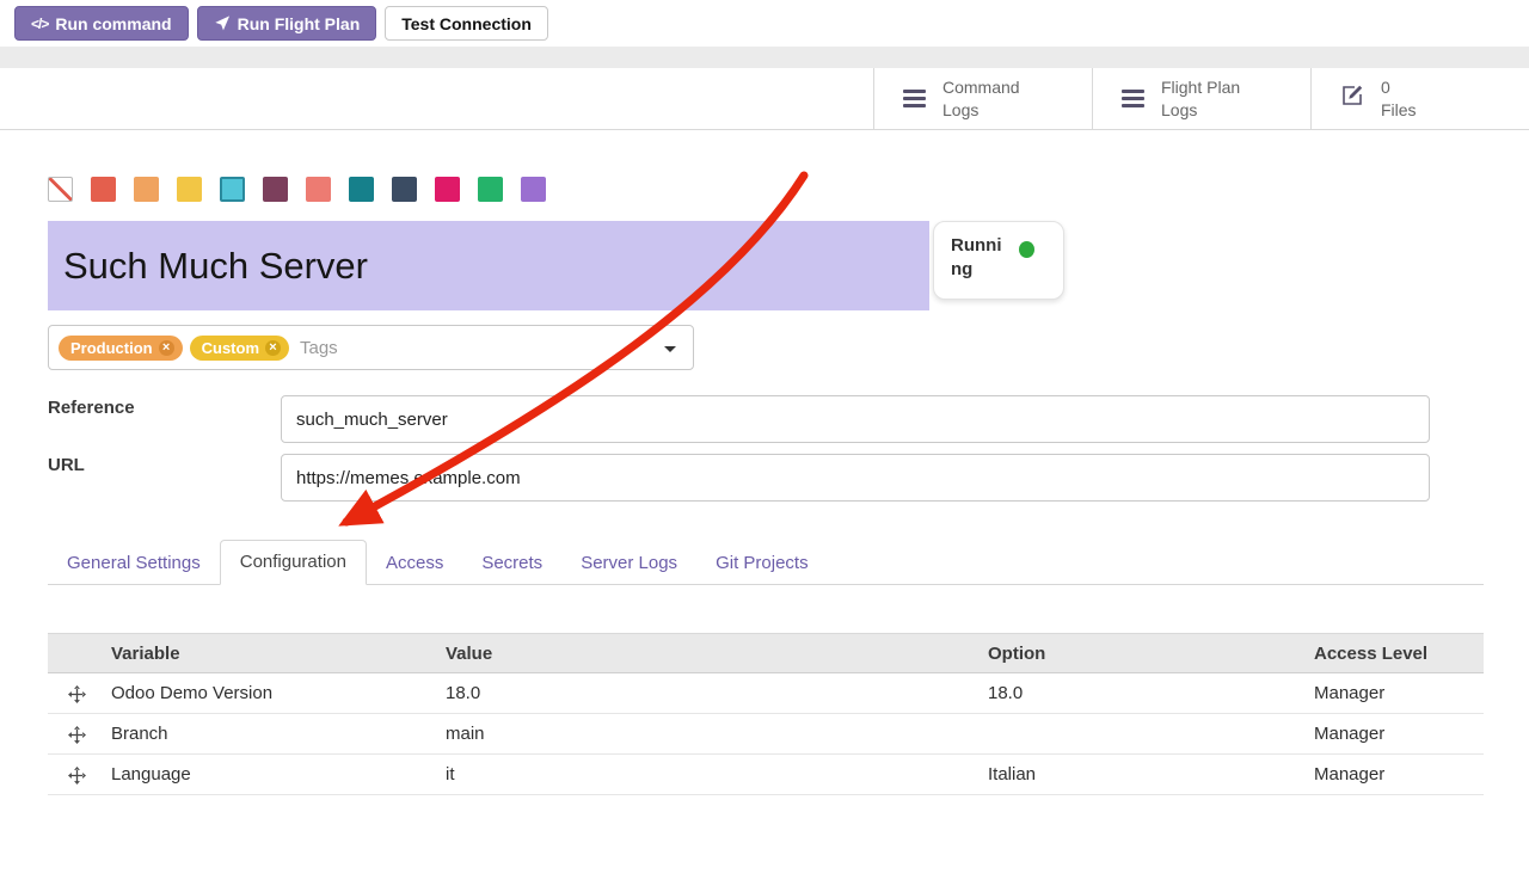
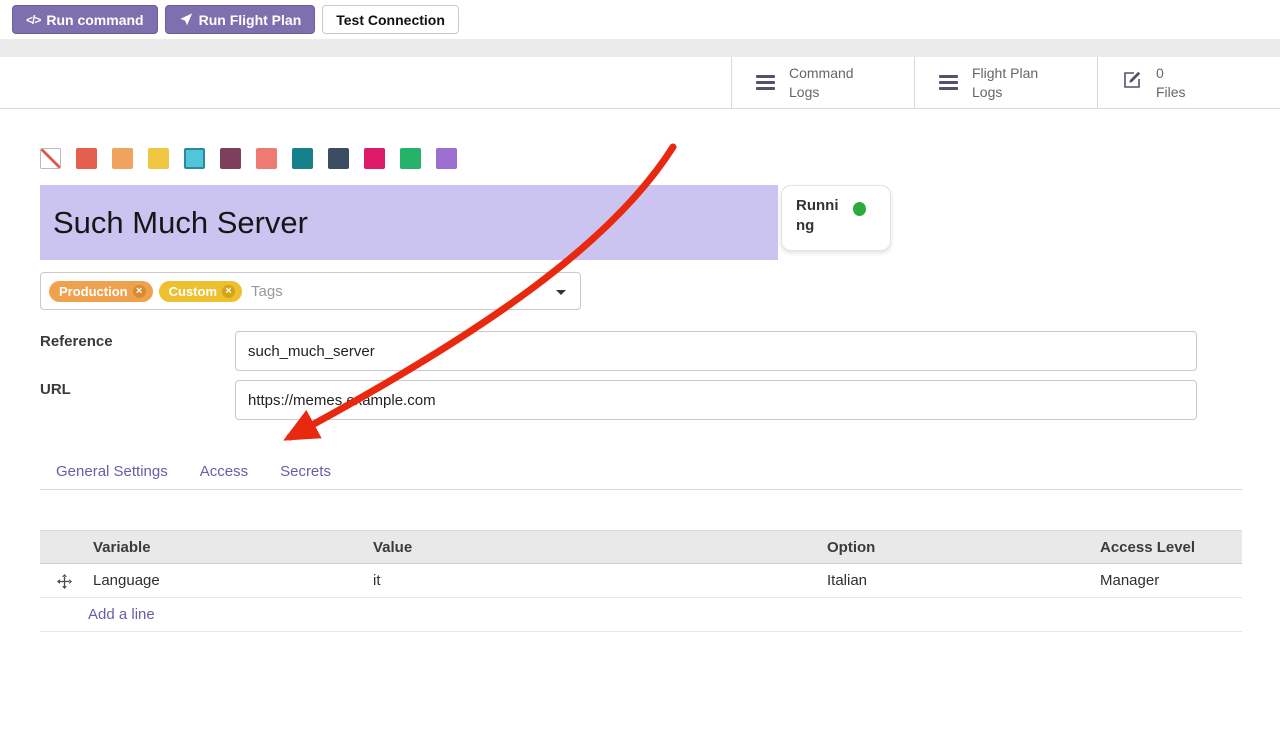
  </>
  Run command
  Run Flight Plan
  Test Connection
  Command
  Logs
  Flight Plan
  Logs
  0
  Files
  Such Much Server
  Running
  Production
  Custom
  Tags
  Reference
  such_much_server
  URL
  https://memes.ample.com
  General Settings
- Configuration
  Access
  Secrets
- Server Logs
- Git Projects
  	Variable	Value	Option	Access Level
- 	Odoo Demo Version	18.0	18.0	Manager
- 	Branch	main		Manager
  	Language	it	Italian	Manager
+ Add a line
